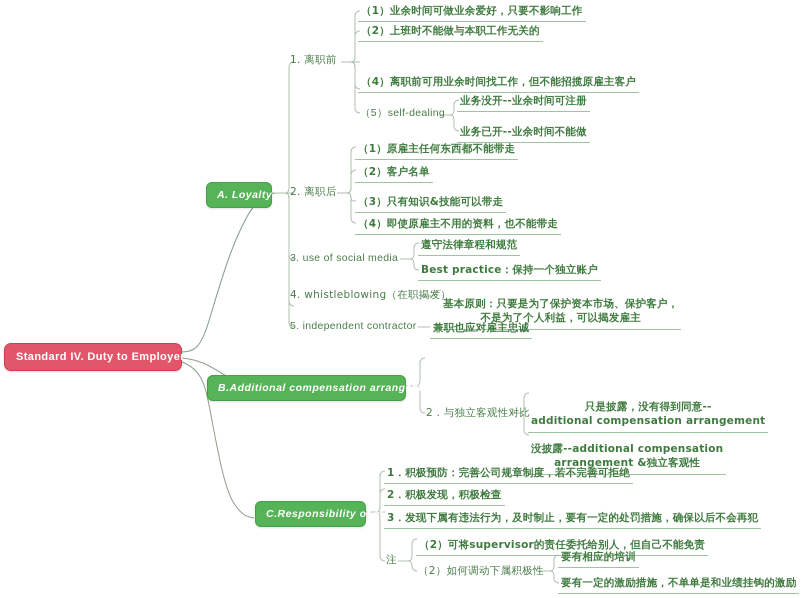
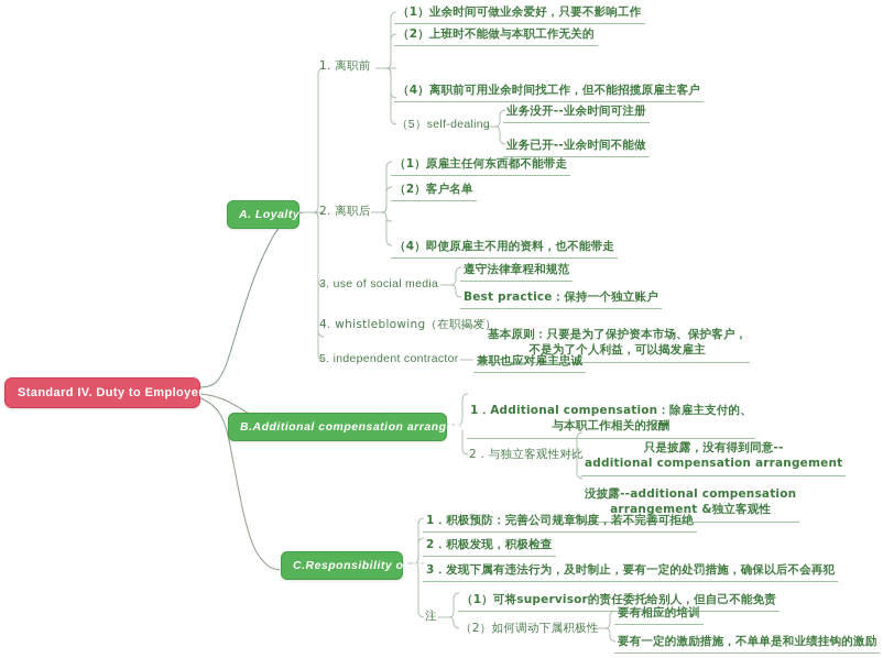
  Standard IV. Duty to Employer
  A. Loyalty
  1. 离职前
  （1）业余时间可做业余爱好，只要不影响工作
  （2）上班时不能做与本职工作无关的
  （4）离职前可用业余时间找工作，但不能招揽原雇主客户
  （5）self-dealing
  业务没开--业余时间可注册
  业务已开--业余时间不能做
  2. 离职后
  （1）原雇主任何东西都不能带走
  （2）客户名单
- （3）只有知识&技能可以带走
  （4）即使原雇主不用的资料，也不能带走
  3. use of social media
  遵守法律章程和规范
  Best practice：保持一个独立账户
  4. whistleblowing（在职揭发）
  基本原则：只要是为了保护资本市场、保护客户，
  不是为了个人利益，可以揭发雇主
  5. independent contractor
  兼职也应对雇主忠诚
  B.Additional compensation arrangement
+ 1．Additional compensation：除雇主支付的、
+ 与本职工作相关的报酬
  2．与独立客观性对比
  只是披露，没有得到同意--
  additional compensation arrangement
  没披露--additional compensation
  arrangement &独立客观性
  C.Responsibility of supervisor
  1．积极预防：完善公司规章制度，若不完善可拒绝
  2．积极发现，积极检查
  3．发现下属有违法行为，及时制止，要有一定的处罚措施，确保以后不会再犯
  注
- （2）可将supervisor的责任委托给别人，但自己不能免责
+ （1）可将supervisor的责任委托给别人，但自己不能免责
  （2）如何调动下属积极性
  要有相应的培训
  要有一定的激励措施，不单单是和业绩挂钩的激励
